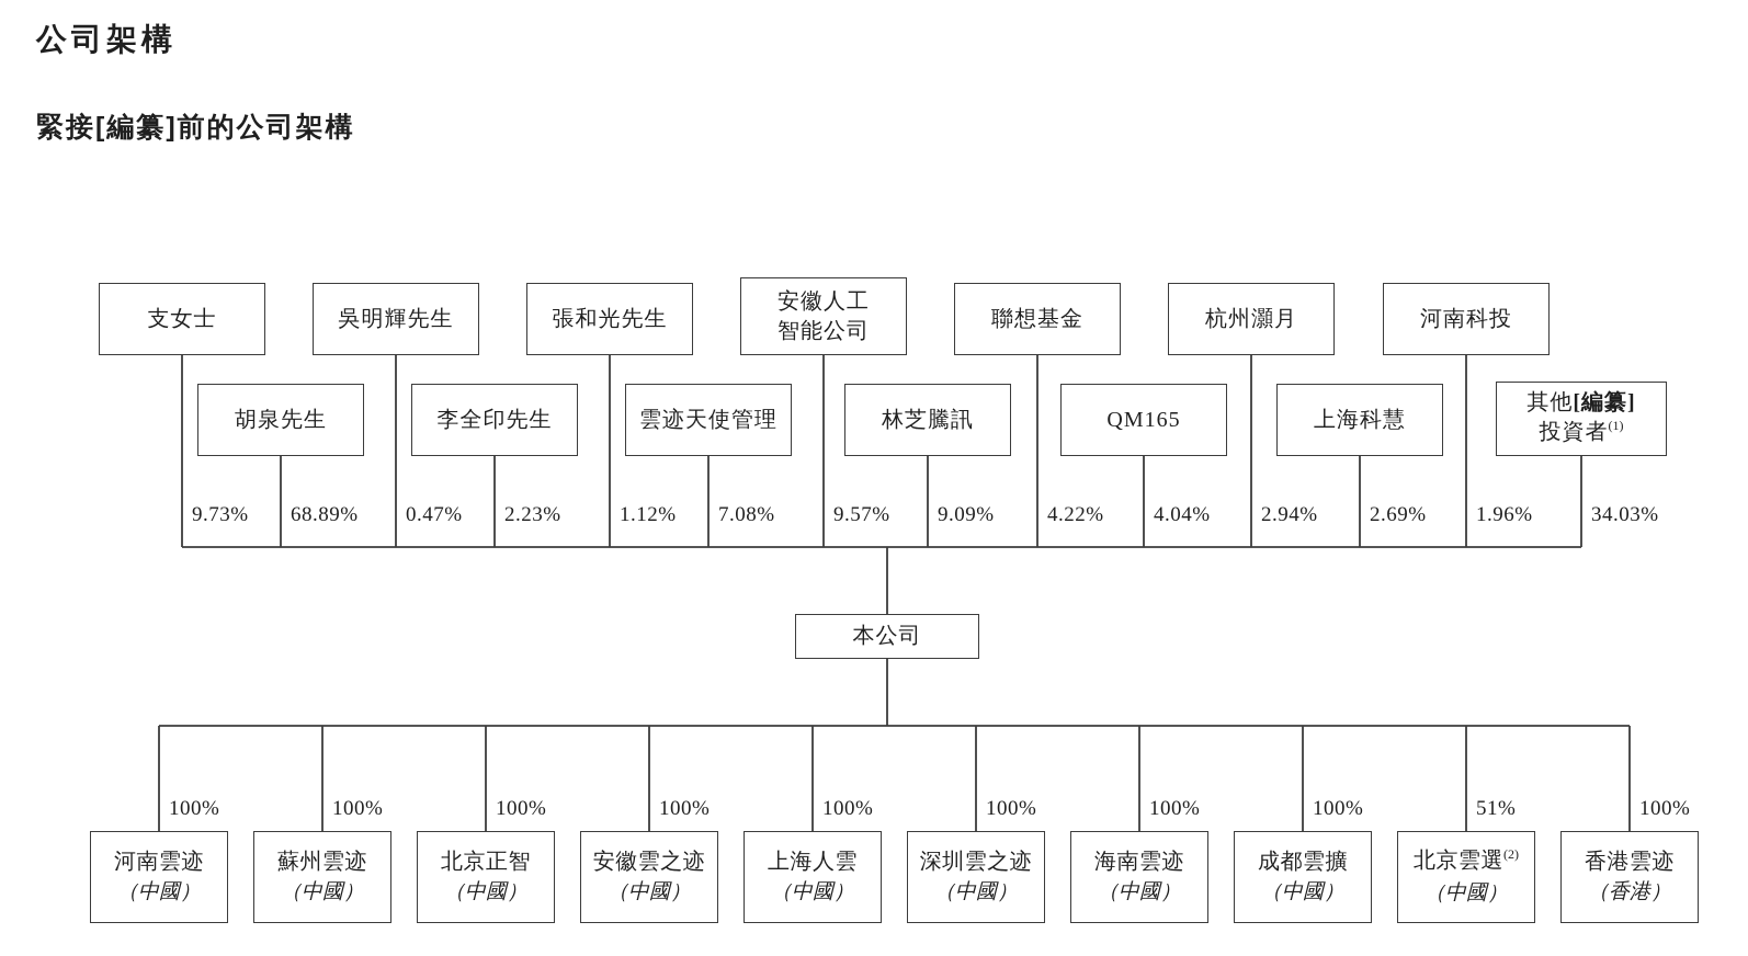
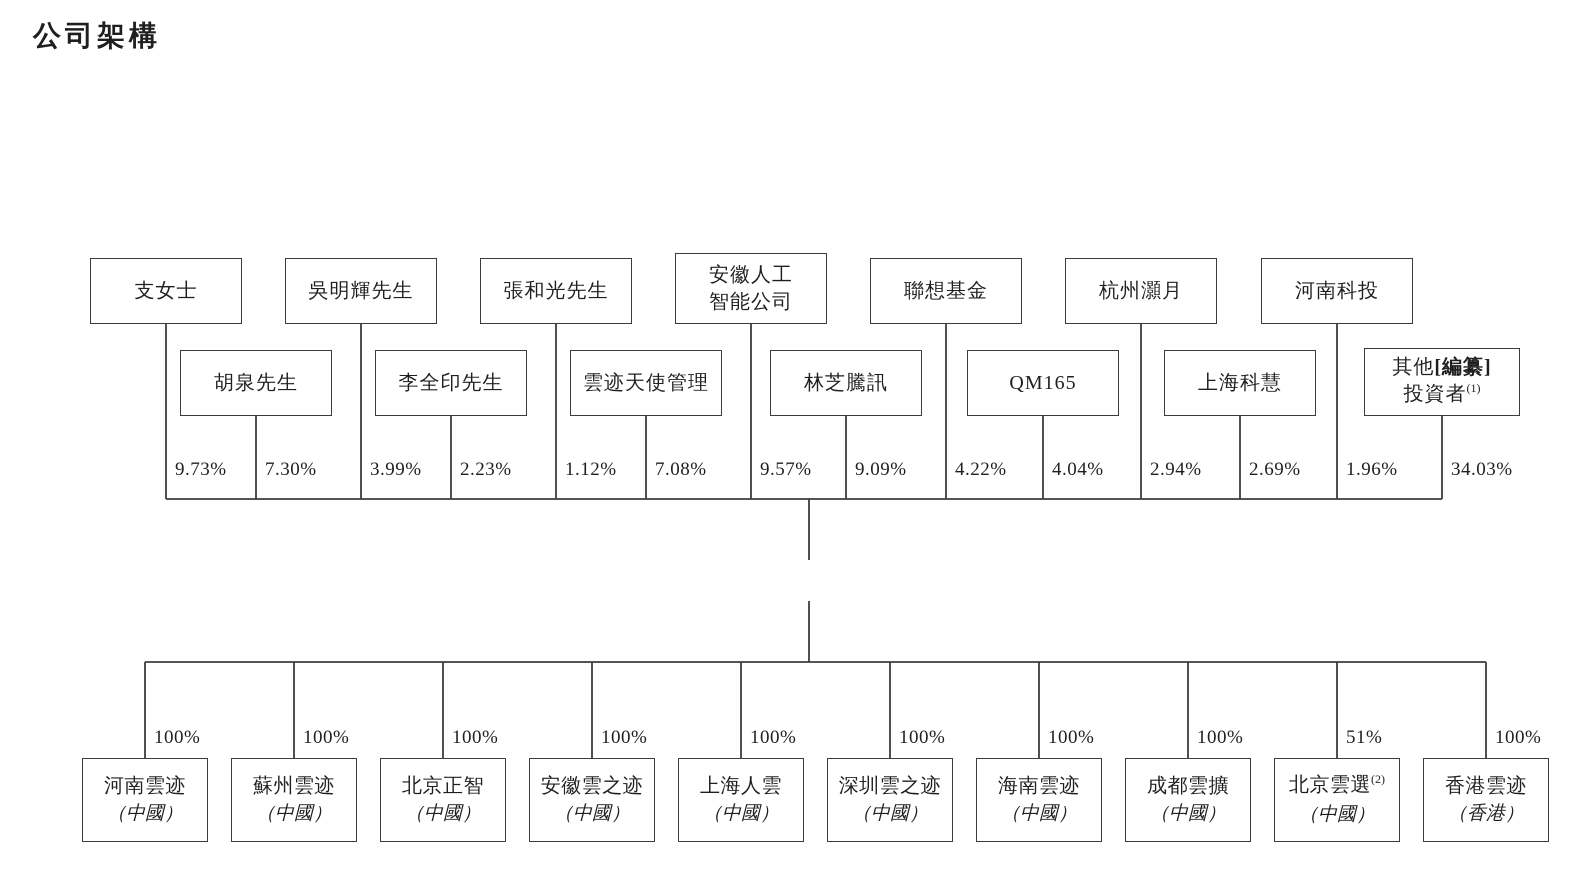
  公司架構
- 緊接[編纂]前的公司架構
  支女士
  9.73%
  胡泉先生
- 68.89%
+ 7.30%
  吳明輝先生
- 0.47%
+ 3.99%
  李全印先生
  2.23%
  張和光先生
  1.12%
  雲迹天使管理
  7.08%
  安徽人工
  智能公司
  9.57%
  林芝騰訊
  9.09%
  聯想基金
  4.22%
  QM165
  4.04%
  杭州灝月
  2.94%
  上海科慧
  2.69%
  河南科投
  1.96%
  其他[編纂]
  投資者(1)
  34.03%
  100%
  河南雲迹
  （中國）
  100%
  蘇州雲迹
  （中國）
  100%
  北京正智
  （中國）
  100%
  安徽雲之迹
  （中國）
  100%
  上海人雲
  （中國）
  100%
  深圳雲之迹
  （中國）
  100%
  海南雲迹
  （中國）
  100%
  成都雲擴
  （中國）
  51%
  北京雲選(2)
  （中國）
  100%
  香港雲迹
  （香港）
- 本公司
